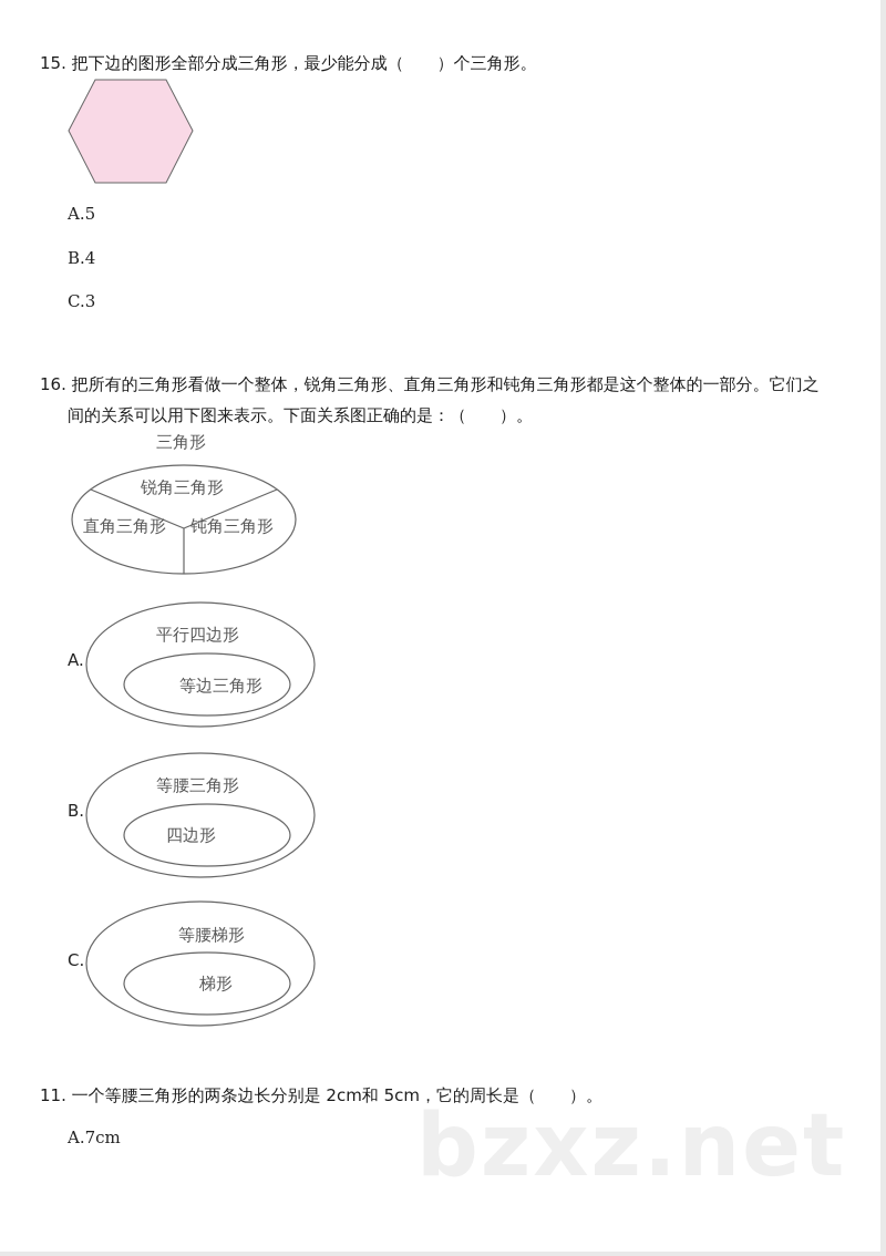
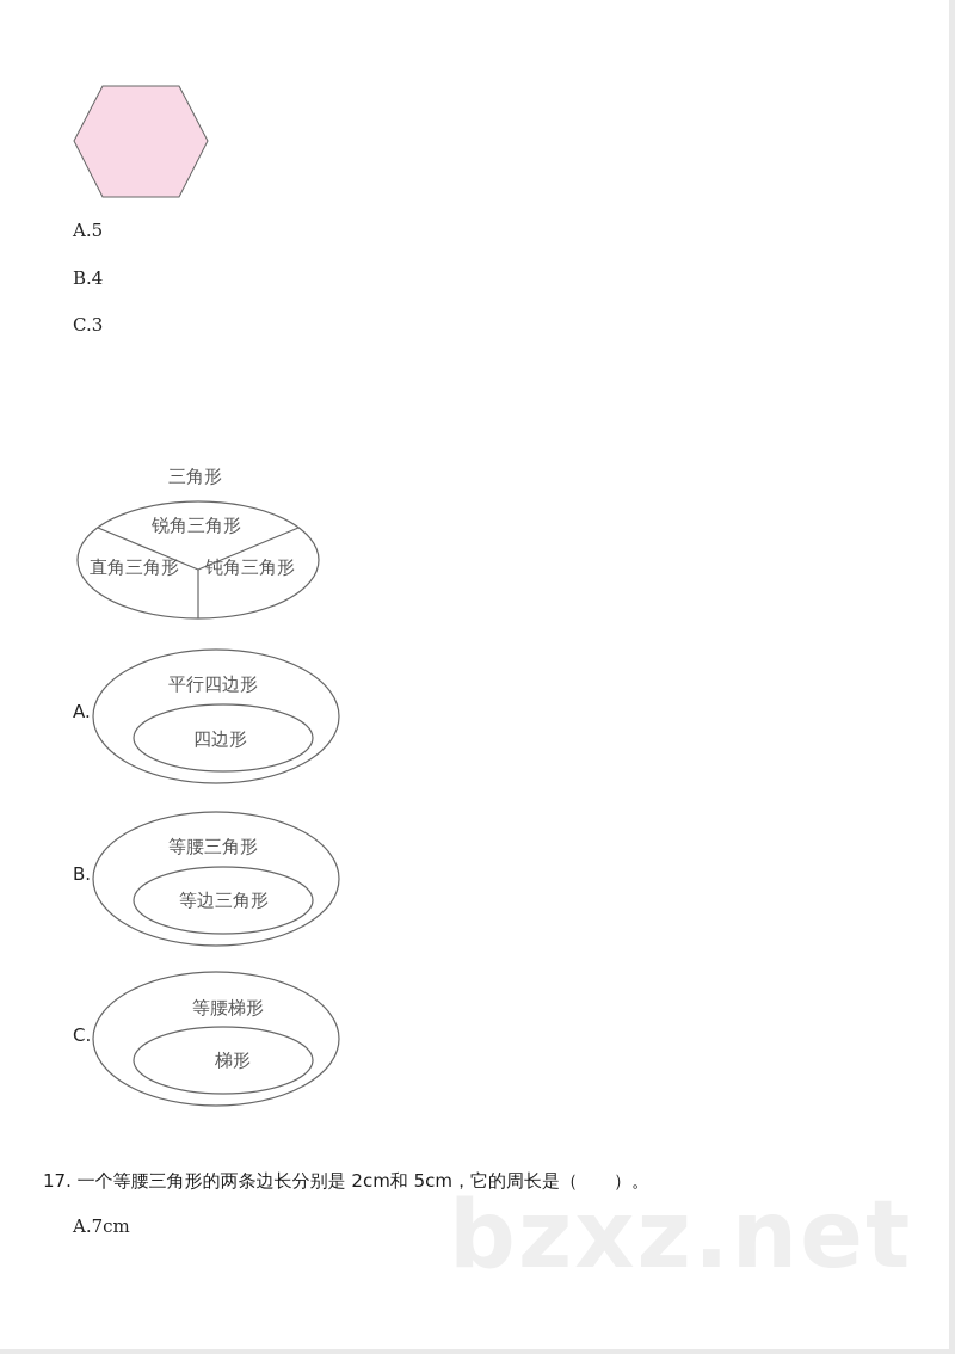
- 15. 把下边的图形全部分成三角形，最少能分成（ ）个三角形。
  A.5
  B.4
  C.3
- 16. 把所有的三角形看做一个整体，锐角三角形、直角三角形和钝角三角形都是这个整体的一部分。它们之
- 间的关系可以用下图来表示。下面关系图正确的是：（ ）。
  三角形
  锐角三角形
  直角三角形
  钝角三角形
  A.
  平行四边形
- 等边三角形
+ 四边形
  B.
  等腰三角形
- 四边形
+ 等边三角形
  C.
  等腰梯形
  梯形
  bzxz.net
- 11. 一个等腰三角形的两条边长分别是 2cm和 5cm，它的周长是（ ）。
+ 17. 一个等腰三角形的两条边长分别是 2cm和 5cm，它的周长是（ ）。
  A.7cm
